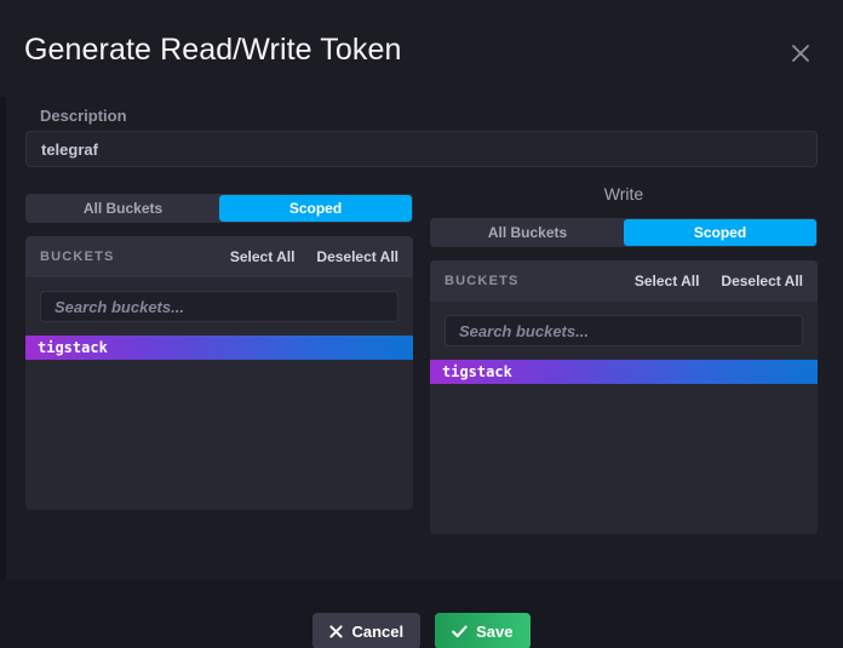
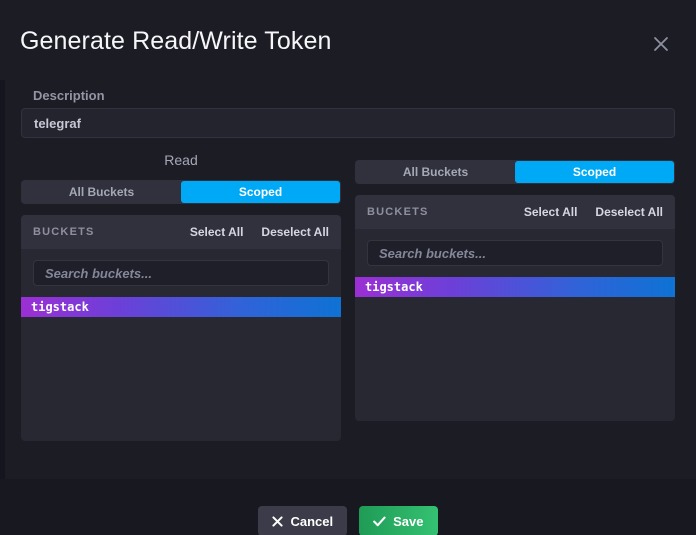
  Generate Read/Write Token
  Description
  telegraf
+ Read
  All Buckets
  Scoped
  BUCKETS
  Select All
  Deselect All
  Search buckets...
  tigstack
- Write
  All Buckets
  Scoped
  BUCKETS
  Select All
  Deselect All
  Search buckets...
  tigstack
  Cancel
  Save
